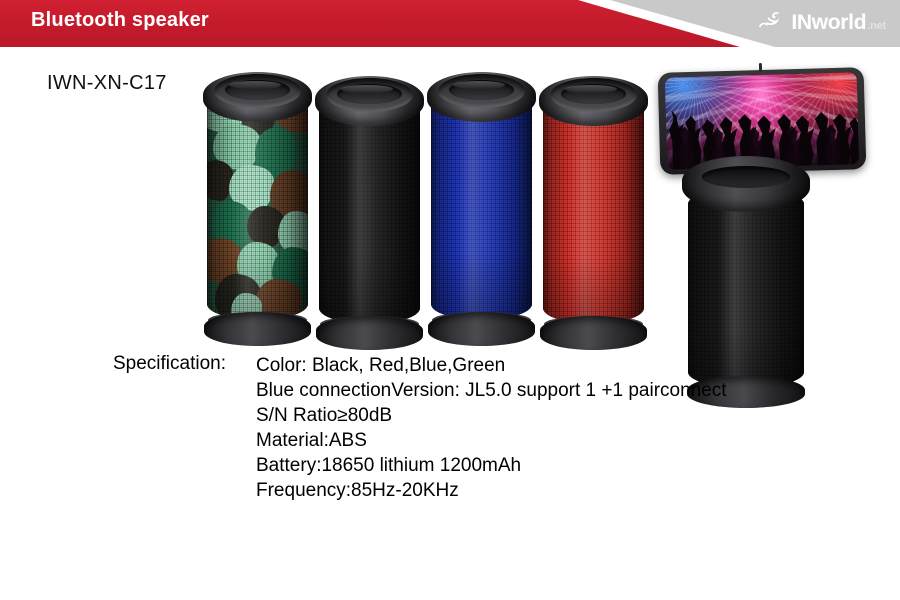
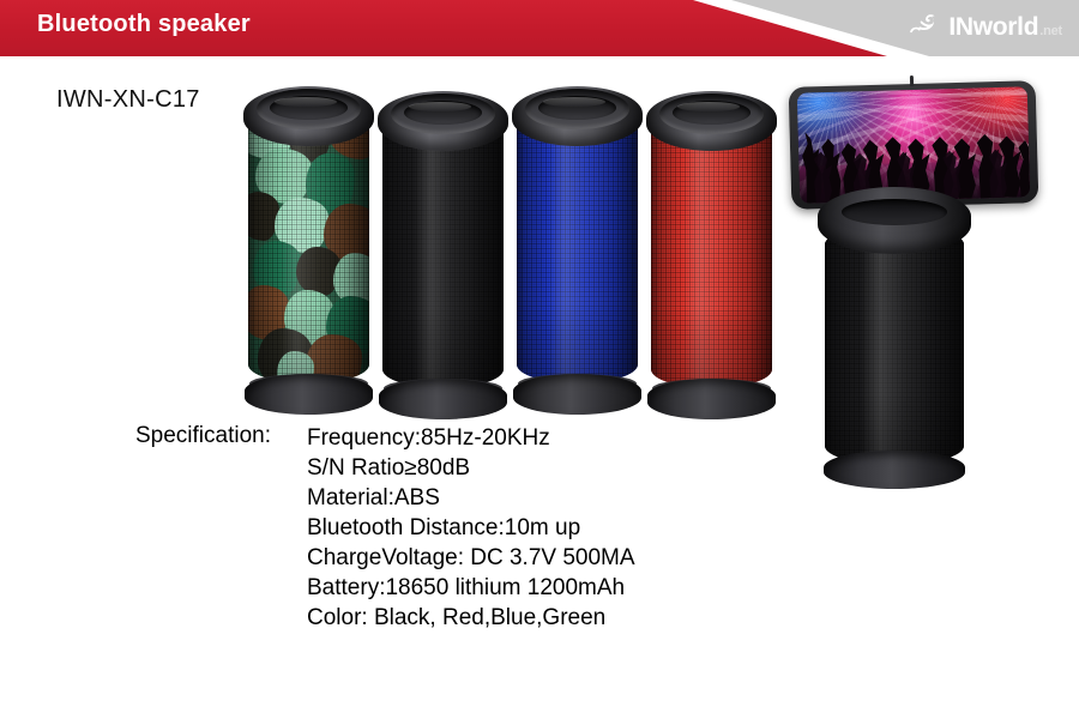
  Bluetooth speaker
  INworld
  .net
  IWN-XN-C17
  Specification:
- Color: Black, Red,Blue,Green
+ Frequency:85Hz-20KHz
- Blue connectionVersion: JL5.0 support 1 +1 pairconnect
  S/N Ratio≥80dB
  Material:ABS
+ Bluetooth Distance:10m up
+ ChargeVoltage: DC 3.7V 500MA
  Battery:18650 lithium 1200mAh
- Frequency:85Hz-20KHz
+ Color: Black, Red,Blue,Green
